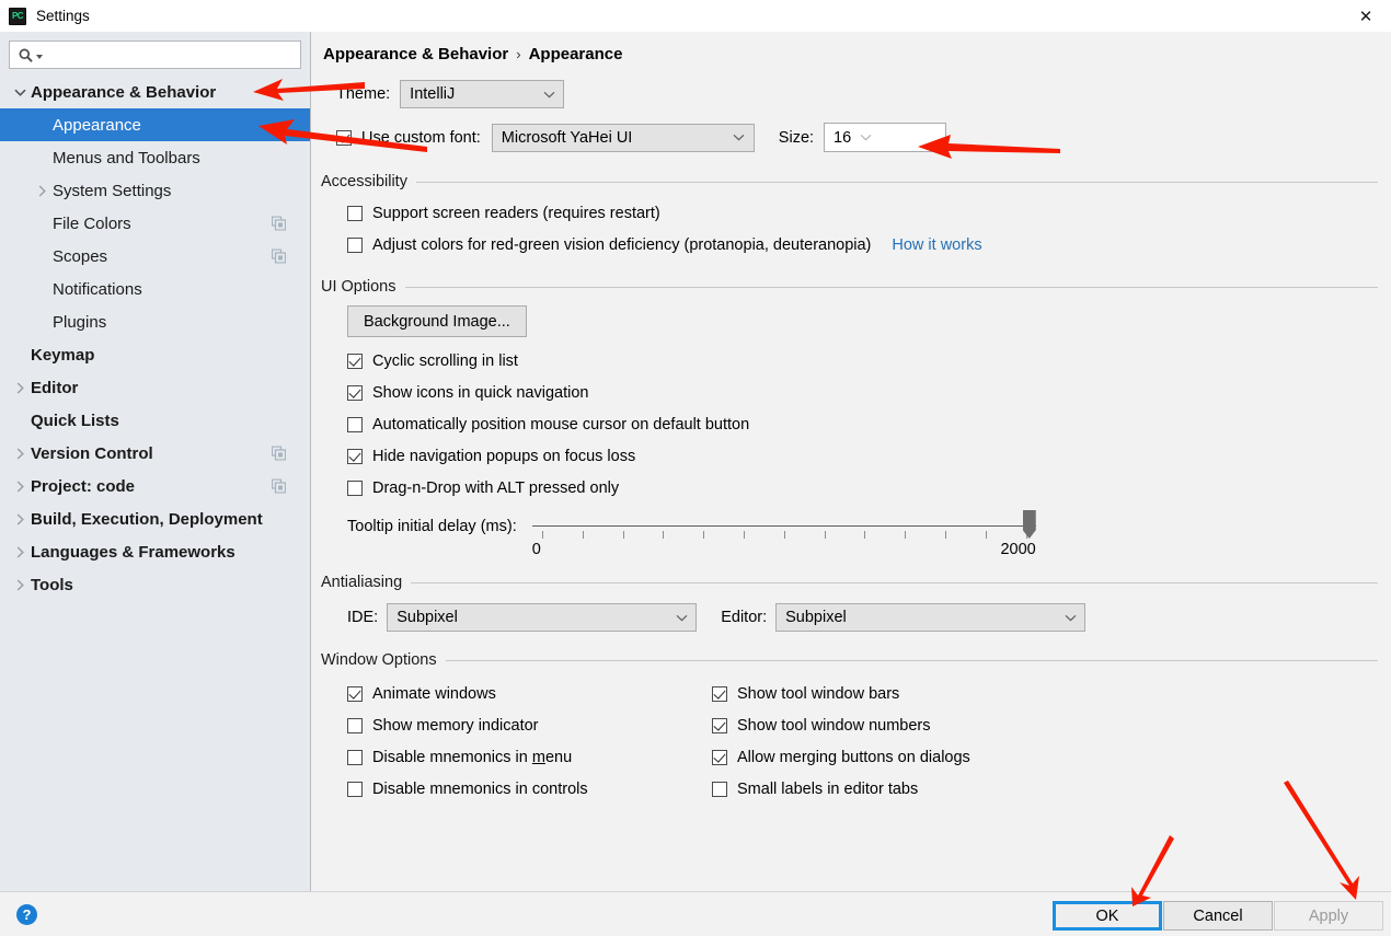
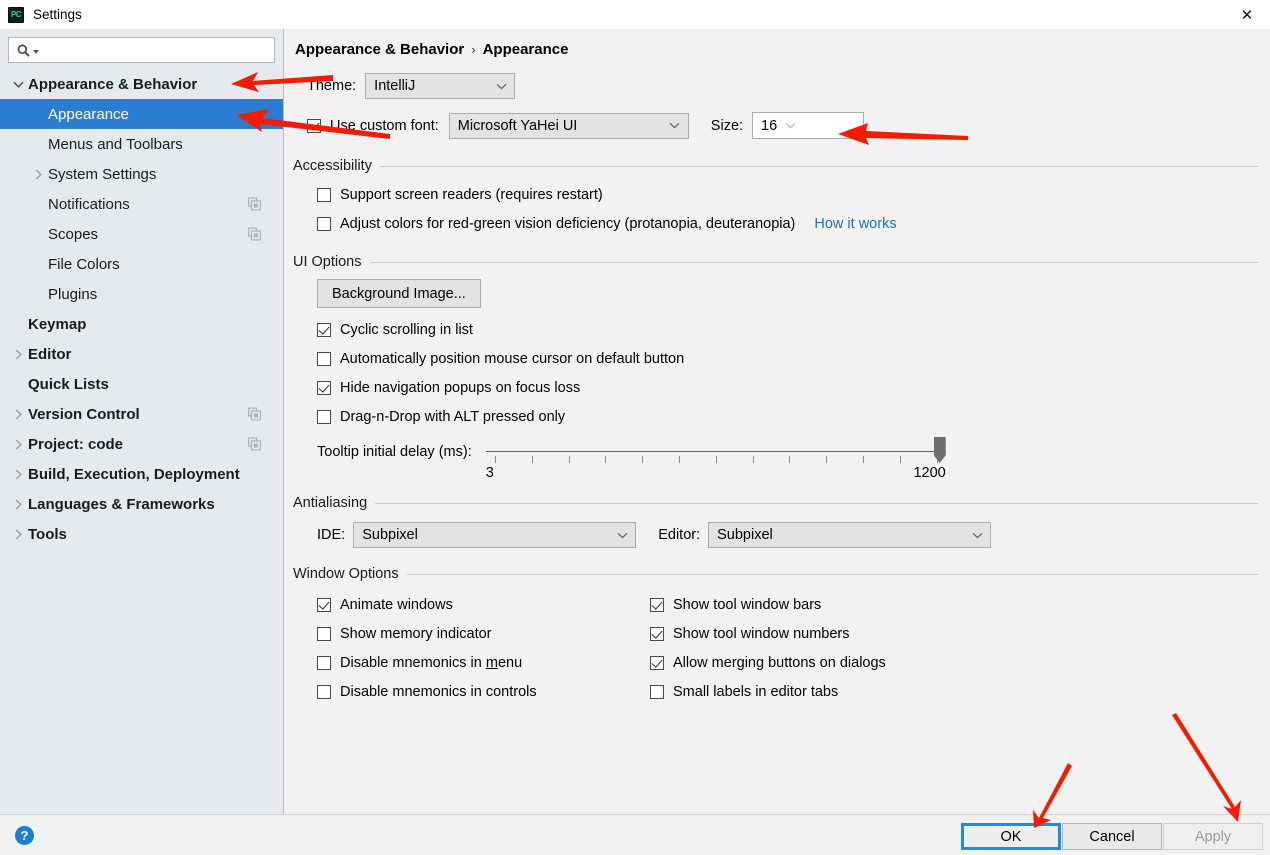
  PC
  Settings
  ✕
  Appearance & Behavior
  Appearance
  Menus and Toolbars
  System Settings
- File Colors
+ Notifications
  Scopes
- Notifications
+ File Colors
  Plugins
  Keymap
  Editor
  Quick Lists
  Version Control
  Project: code
  Build, Execution, Deployment
  Languages & Frameworks
  Tools
  Appearance & Behavior
  ›
  Appearance
  Theme:
  IntelliJ
  Use custom font:
  Microsoft YaHei UI
  Size:
  16
  Accessibility
  Support screen readers (requires restart)
  Adjust colors for red-green vision deficiency (protanopia, deuteranopia)
  How it works
  UI Options
  Background Image...
  Cyclic scrolling in list
- Show icons in quick navigation
  Automatically position mouse cursor on default button
  Hide navigation popups on focus loss
  Drag-n-Drop with ALT pressed only
  Tooltip initial delay (ms):
- 0
+ 3
- 2000
+ 1200
  Antialiasing
  IDE:
  Subpixel
  Editor:
  Subpixel
  Window Options
  Animate windows
  Show memory indicator
  Disable mnemonics in menu
  Disable mnemonics in controls
  Show tool window bars
  Show tool window numbers
  Allow merging buttons on dialogs
  Small labels in editor tabs
  ?
  OK
  Cancel
  Apply
